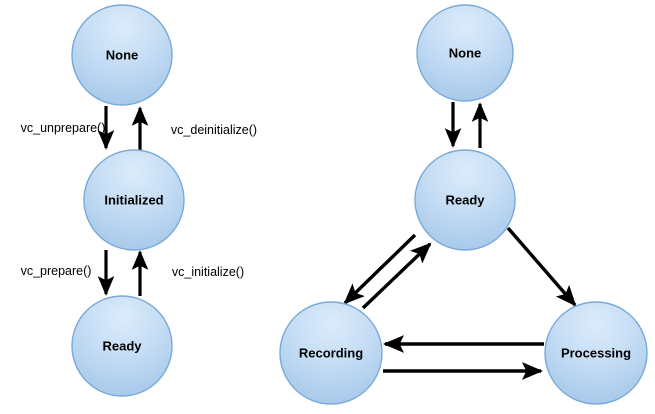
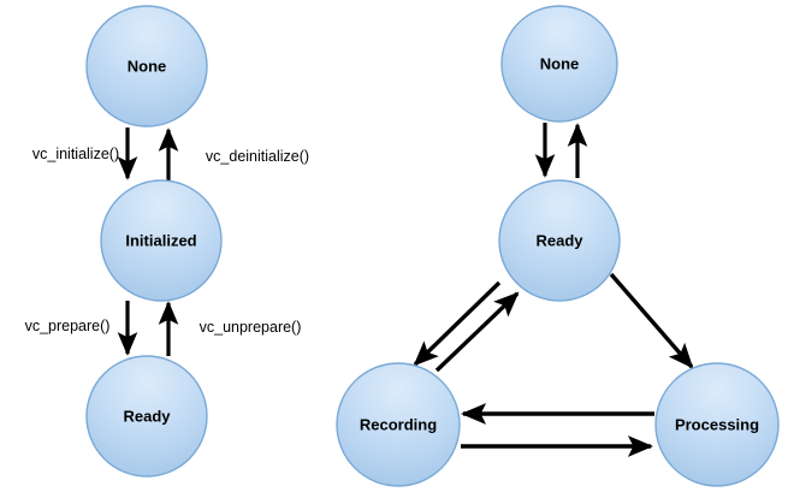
  None
  Initialized
  Ready
- vc_unprepare()
+ vc_initialize()
  vc_deinitialize()
  vc_prepare()
- vc_initialize()
+ vc_unprepare()
  None
  Ready
  Recording
  Processing
